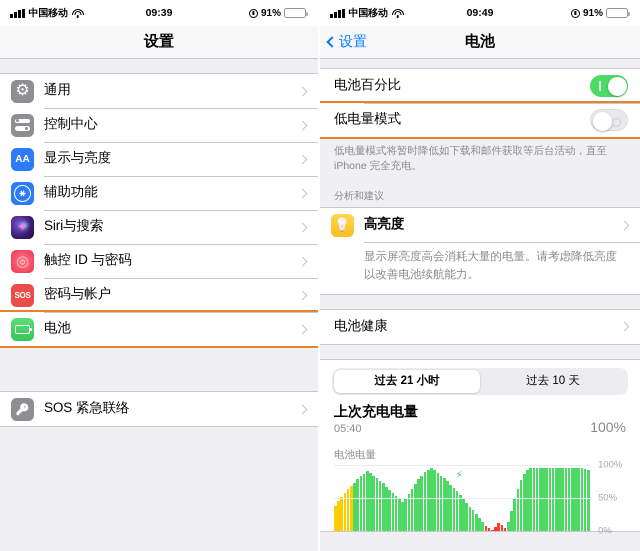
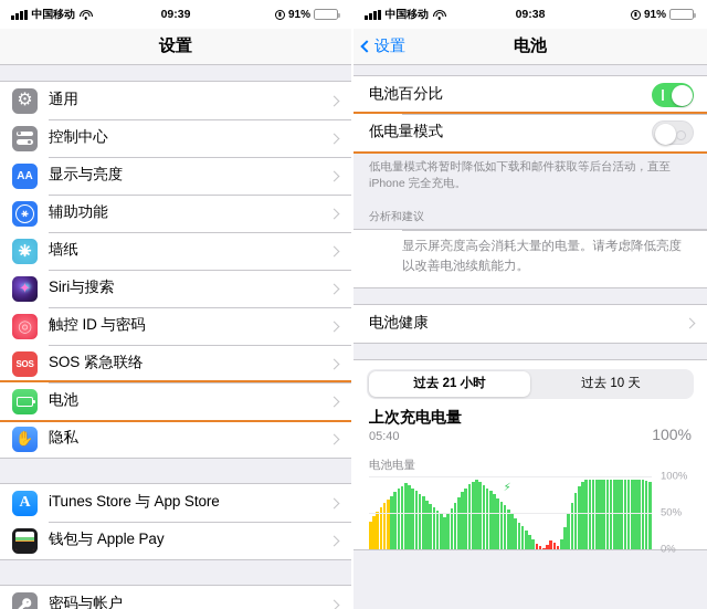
  中国移动
  09:39
  91%
  设置
  通用
  控制中心
  AA
  显示与亮度
  ⚹
  辅助功能
+ 墙纸
  Siri与搜索
  触控 ID 与密码
  SOS
- 密码与帐户
+ SOS 紧急联络
  电池
+ 隐私
+ iTunes Store 与 App Store
+ 钱包与 Apple Pay
- SOS 紧急联络
+ 密码与帐户
  中国移动
- 09:49
+ 09:38
  91%
  设置
  电池
  电池百分比
  低电量模式
  低电量模式将暂时降低如下载和邮件获取等后台活动，直至 iPhone 完全充电。
  分析和建议
- 高亮度
  显示屏亮度高会消耗大量的电量。请考虑降低亮度以改善电池续航能力。
  电池健康
  过去 21 小时
  过去 10 天
  上次充电电量
  05:40
  100%
  电池电量
  ⚡
  100%
  50%
  0%
